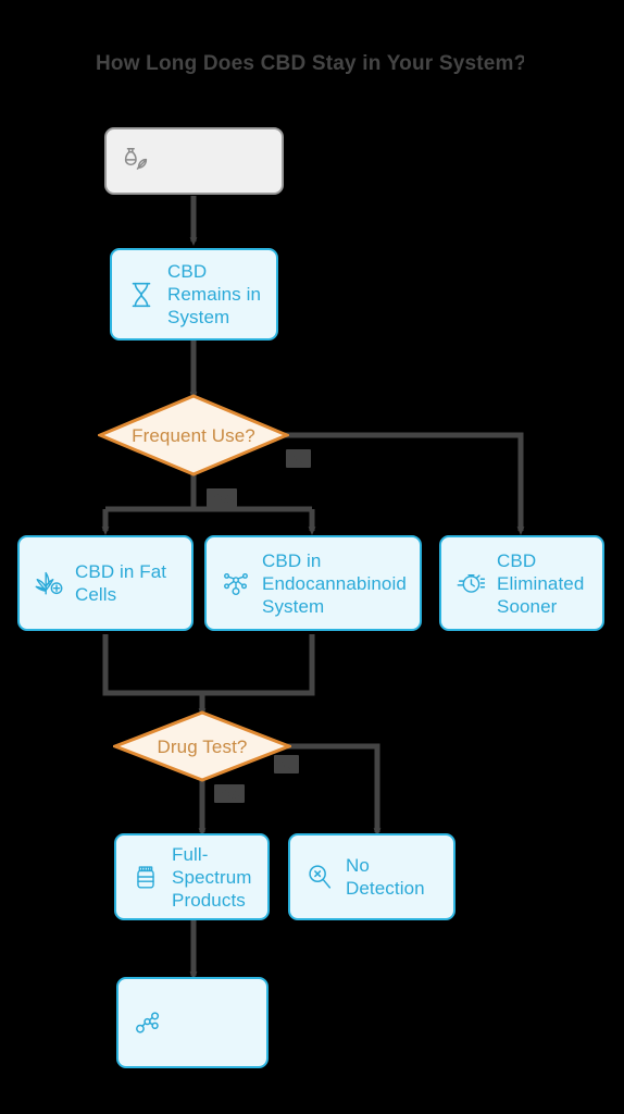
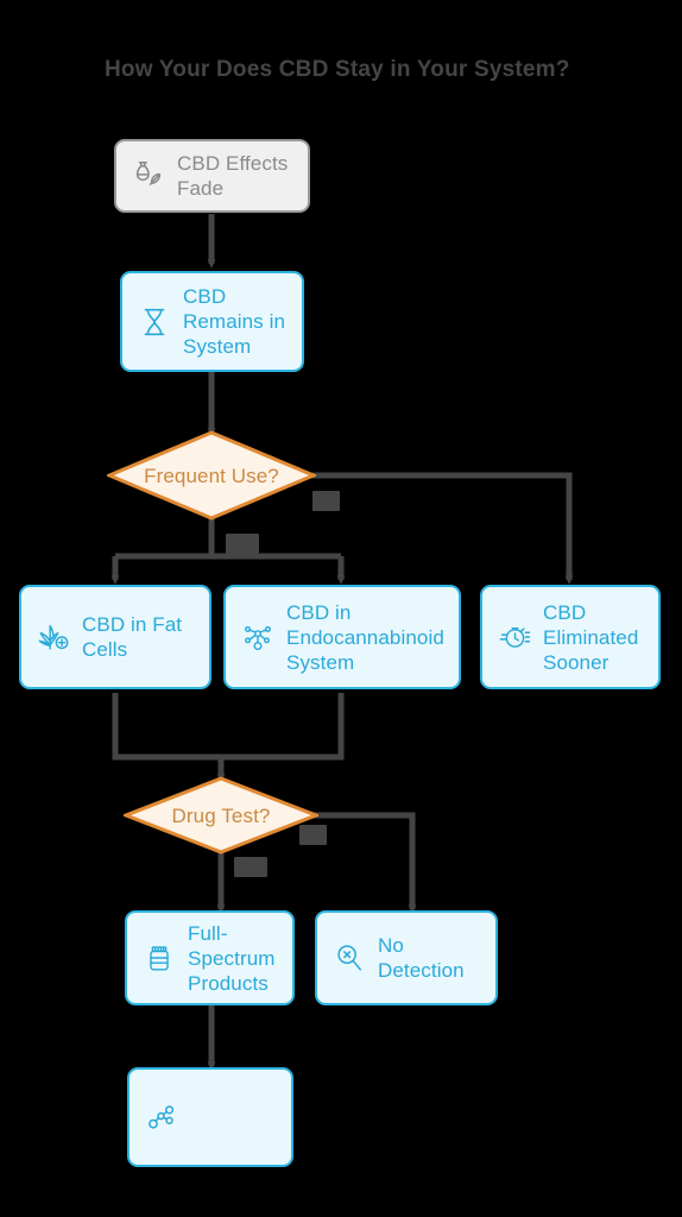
- How Long Does CBD Stay in Your System?
+ How Your Does CBD Stay in Your System?
+ CBD Effects Fade
  CBD Remains in System
  Frequent Use?
  CBD in Fat Cells
  CBD in Endocannabinoid System
  CBD Eliminated Sooner
  Drug Test?
  Full-Spectrum Products
  No Detection
